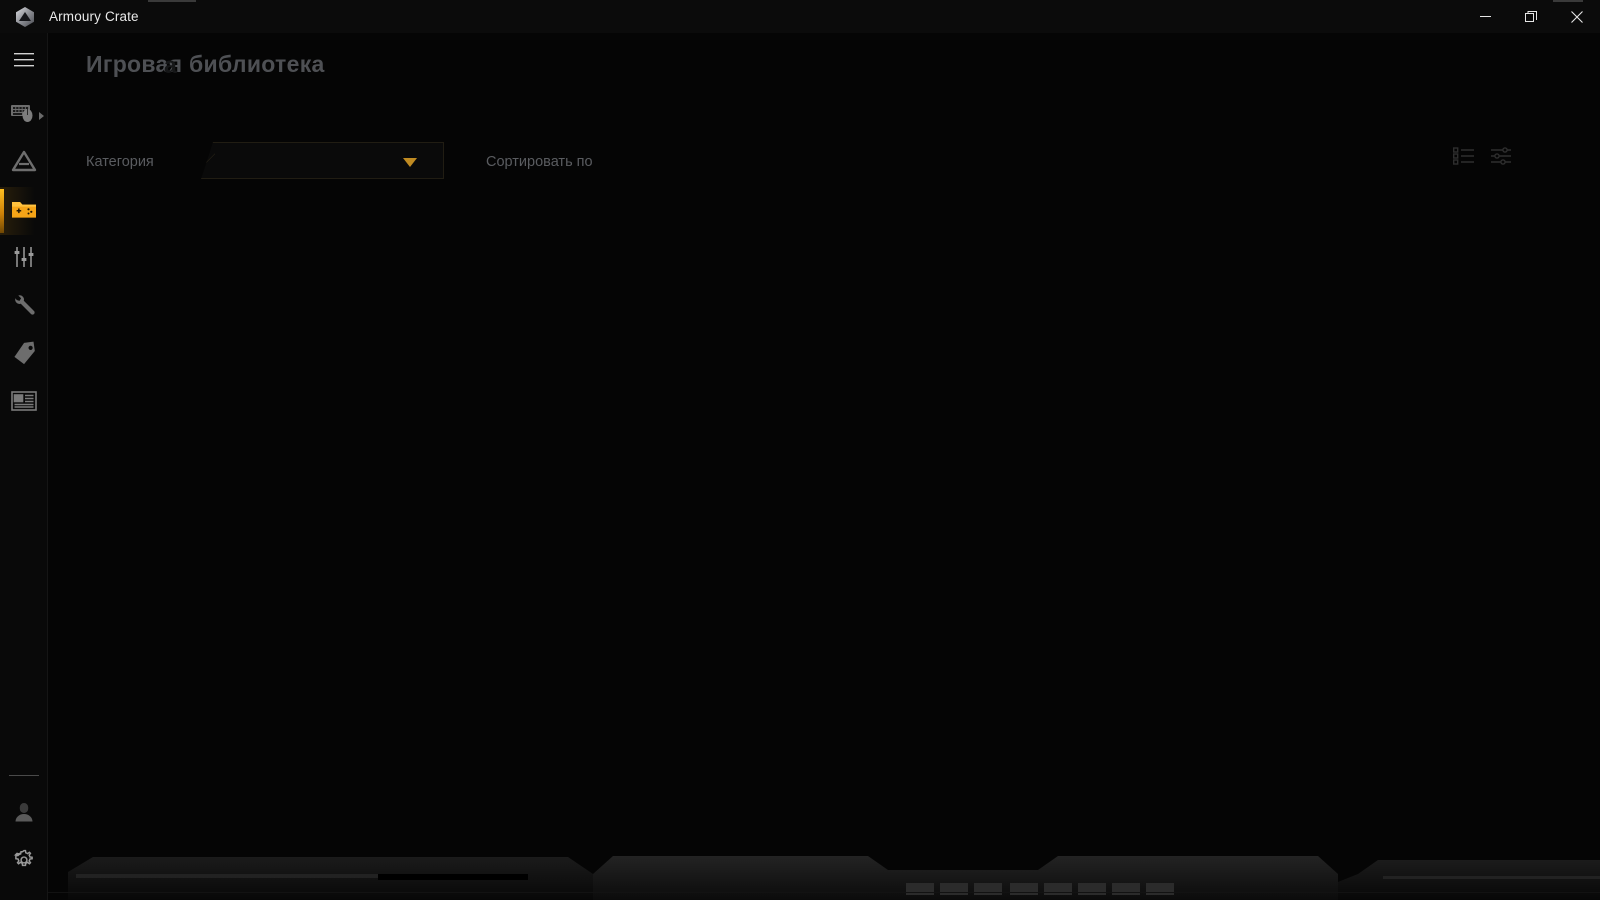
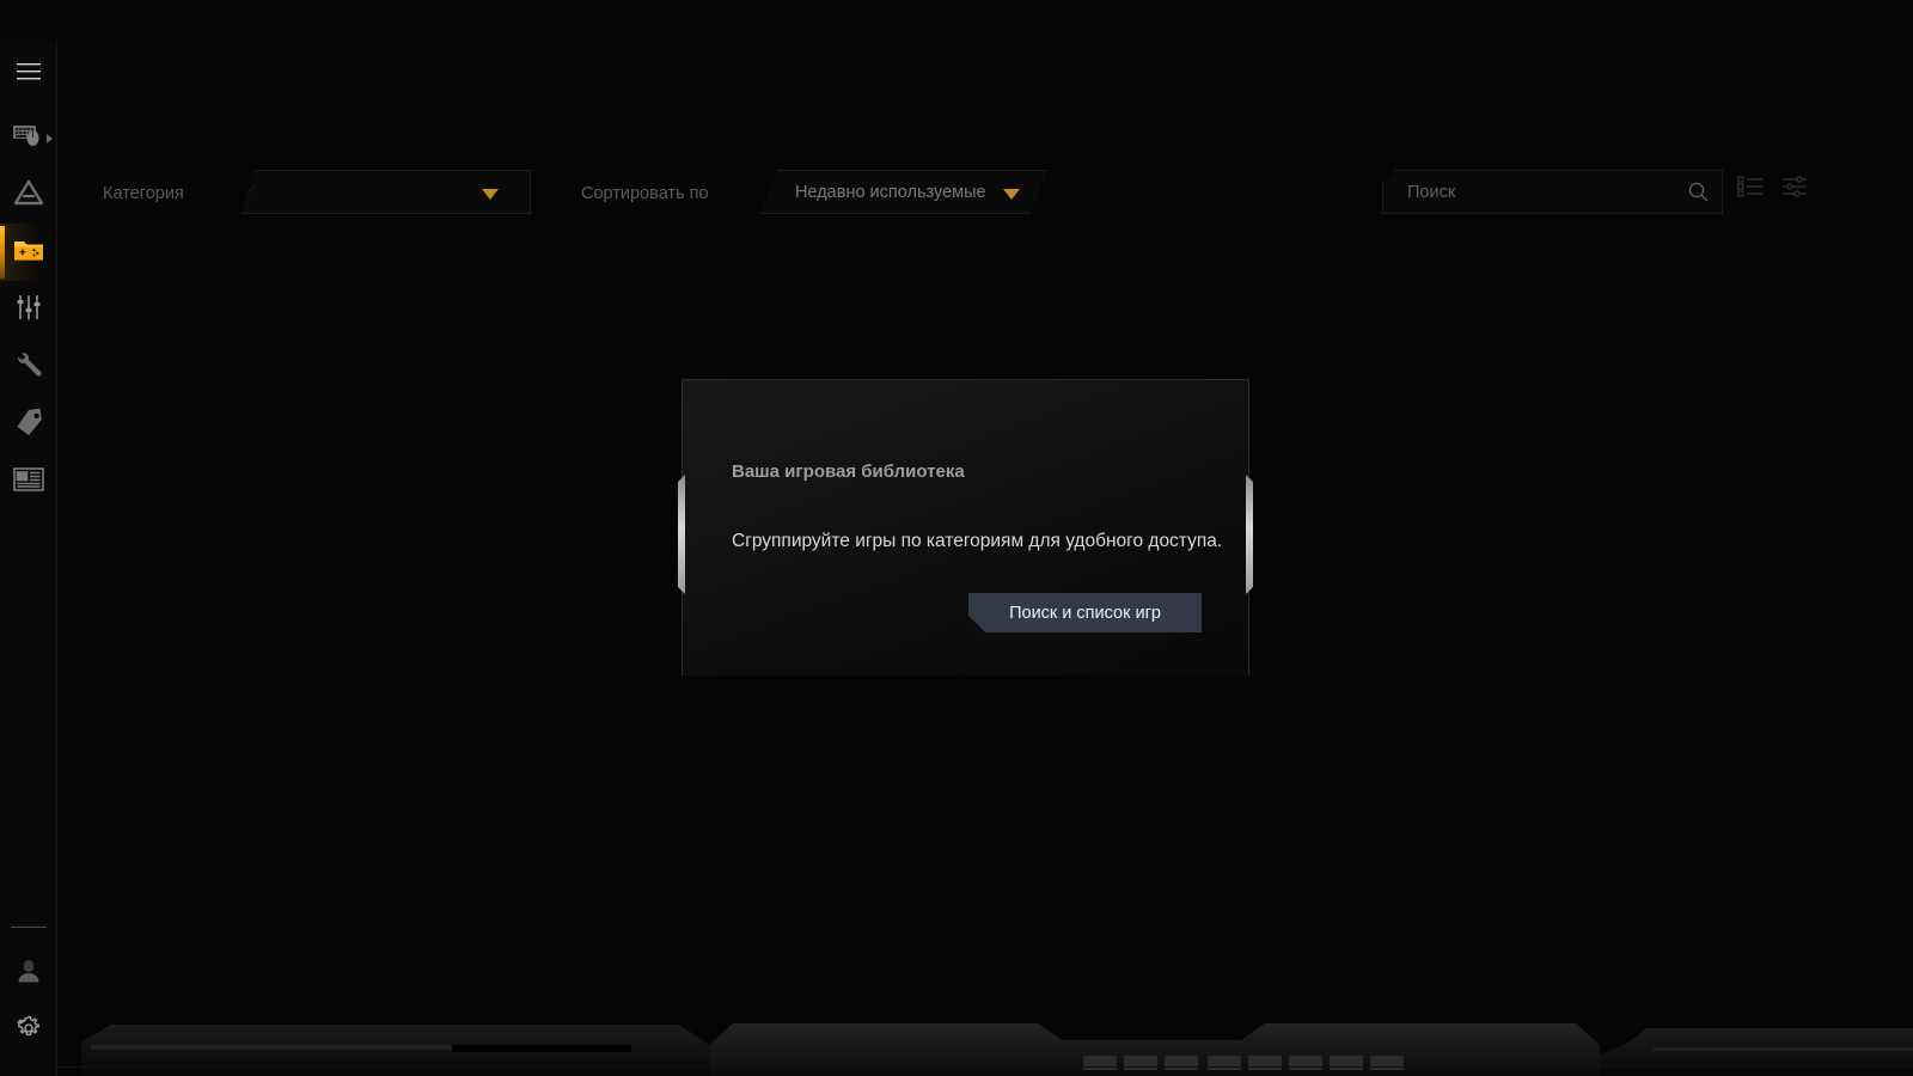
- Armoury Crate
- Игровая библиотека
- а
  Категория
  Сортировать по
+ Недавно используемые
+ Поиск
+ Ваша игровая библиотека
+ Сгруппируйте игры по категориям для удобного доступа.
+ Поиск и список игр
